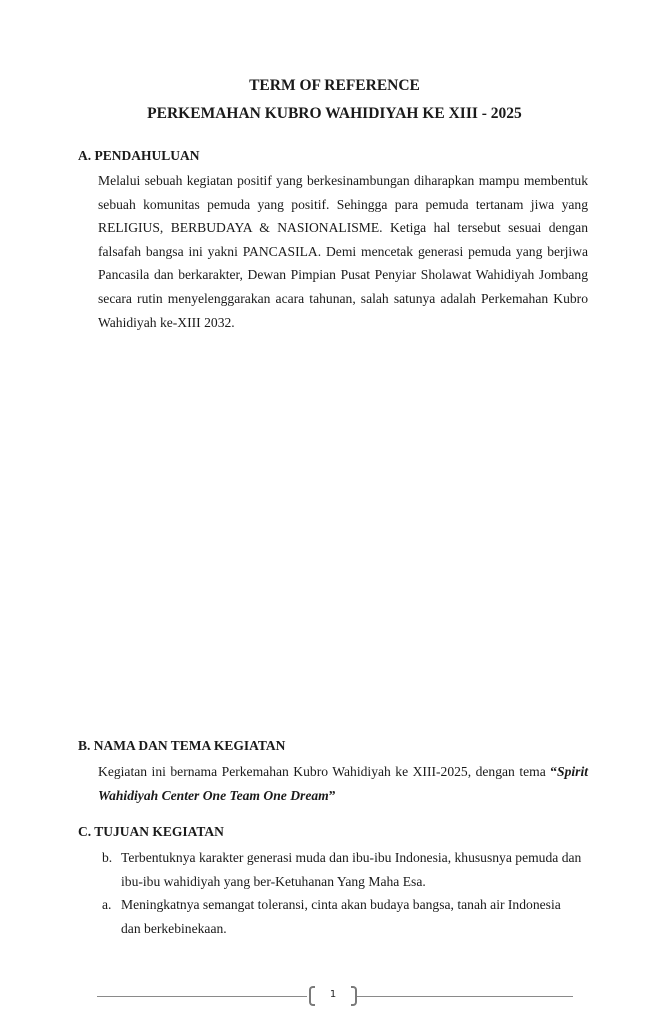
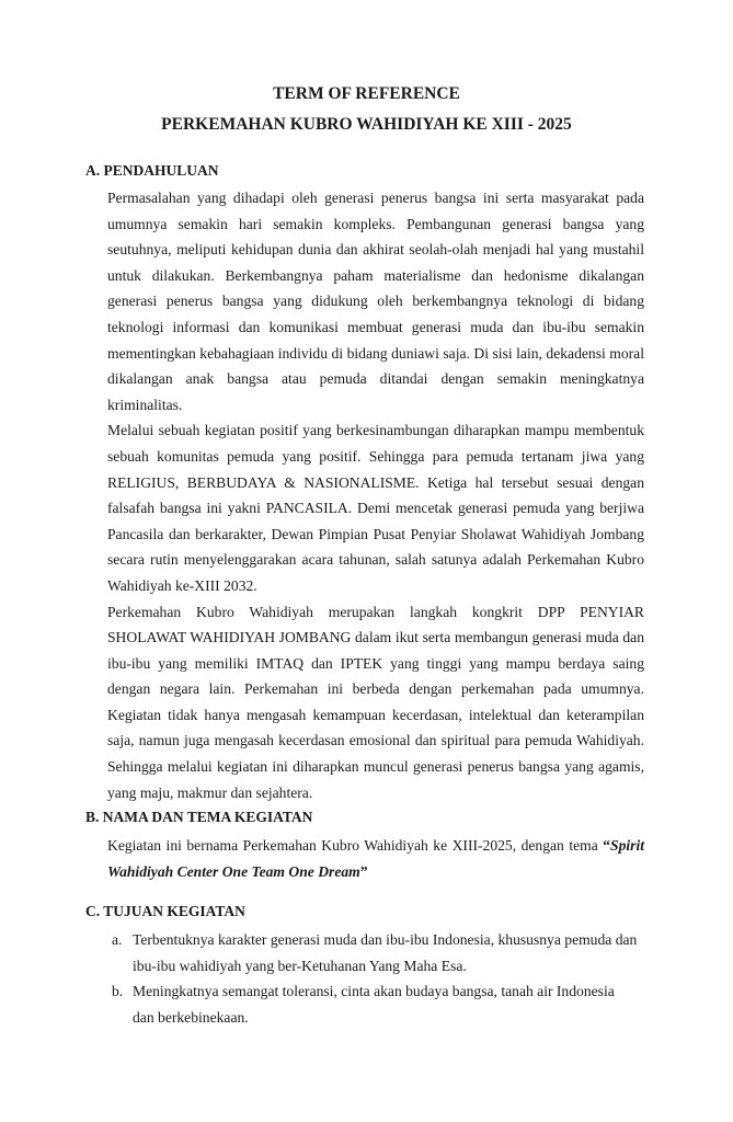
  TERM OF REFERENCE
  PERKEMAHAN KUBRO WAHIDIYAH KE XIII - 2025
  A. PENDAHULUAN
+ Permasalahan yang dihadapi oleh generasi penerus bangsa ini serta masyarakat pada umumnya semakin hari semakin kompleks. Pembangunan generasi bangsa yang seutuhnya, meliputi kehidupan dunia dan akhirat seolah-olah menjadi hal yang mustahil untuk dilakukan. Berkembangnya paham materialisme dan hedonisme dikalangan generasi penerus bangsa yang didukung oleh berkembangnya teknologi di bidang teknologi informasi dan komunikasi membuat generasi muda dan ibu-ibu semakin mementingkan kebahagiaan individu di bidang duniawi saja. Di sisi lain, dekadensi moral dikalangan anak bangsa atau pemuda ditandai dengan semakin meningkatnya kriminalitas.
  Melalui sebuah kegiatan positif yang berkesinambungan diharapkan mampu membentuk sebuah komunitas pemuda yang positif. Sehingga para pemuda tertanam jiwa yang RELIGIUS, BERBUDAYA & NASIONALISME. Ketiga hal tersebut sesuai dengan falsafah bangsa ini yakni PANCASILA. Demi mencetak generasi pemuda yang berjiwa Pancasila dan berkarakter, Dewan Pimpian Pusat Penyiar Sholawat Wahidiyah Jombang secara rutin menyelenggarakan acara tahunan, salah satunya adalah Perkemahan Kubro Wahidiyah ke-XIII 2032.
+ Perkemahan Kubro Wahidiyah merupakan langkah kongkrit DPP PENYIAR SHOLAWAT WAHIDIYAH JOMBANG dalam ikut serta membangun generasi muda dan ibu-ibu yang memiliki IMTAQ dan IPTEK yang tinggi yang mampu berdaya saing dengan negara lain. Perkemahan ini berbeda dengan perkemahan pada umumnya. Kegiatan tidak hanya mengasah kemampuan kecerdasan, intelektual dan keterampilan saja, namun juga mengasah kecerdasan emosional dan spiritual para pemuda Wahidiyah. Sehingga melalui kegiatan ini diharapkan muncul generasi penerus bangsa yang agamis, yang maju, makmur dan sejahtera.
  B. NAMA DAN TEMA KEGIATAN
  Kegiatan ini bernama Perkemahan Kubro Wahidiyah ke XIII-2025, dengan tema “Spirit Wahidiyah Center One Team One Dream”
  C. TUJUAN KEGIATAN
- b.
+ a.
  Terbentuknya karakter generasi muda dan ibu-ibu Indonesia, khususnya pemuda dan ibu-ibu wahidiyah yang ber-Ketuhanan Yang Maha Esa.
- a.
+ b.
  Meningkatnya semangat toleransi, cinta akan budaya bangsa, tanah air Indonesia dan berkebinekaan.
- 1
